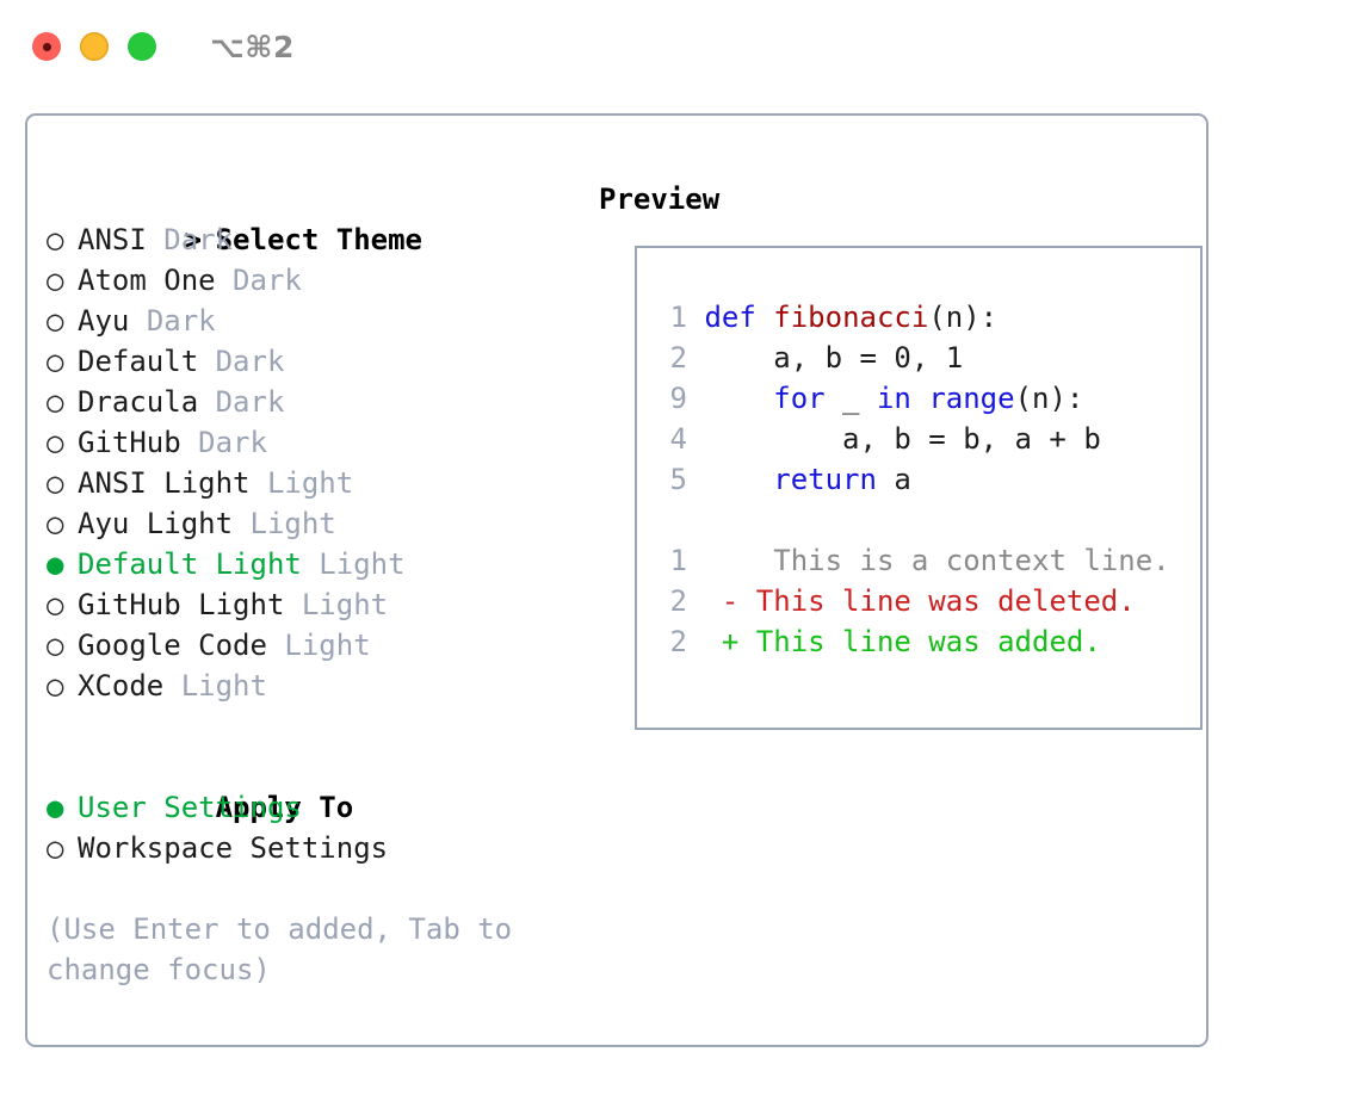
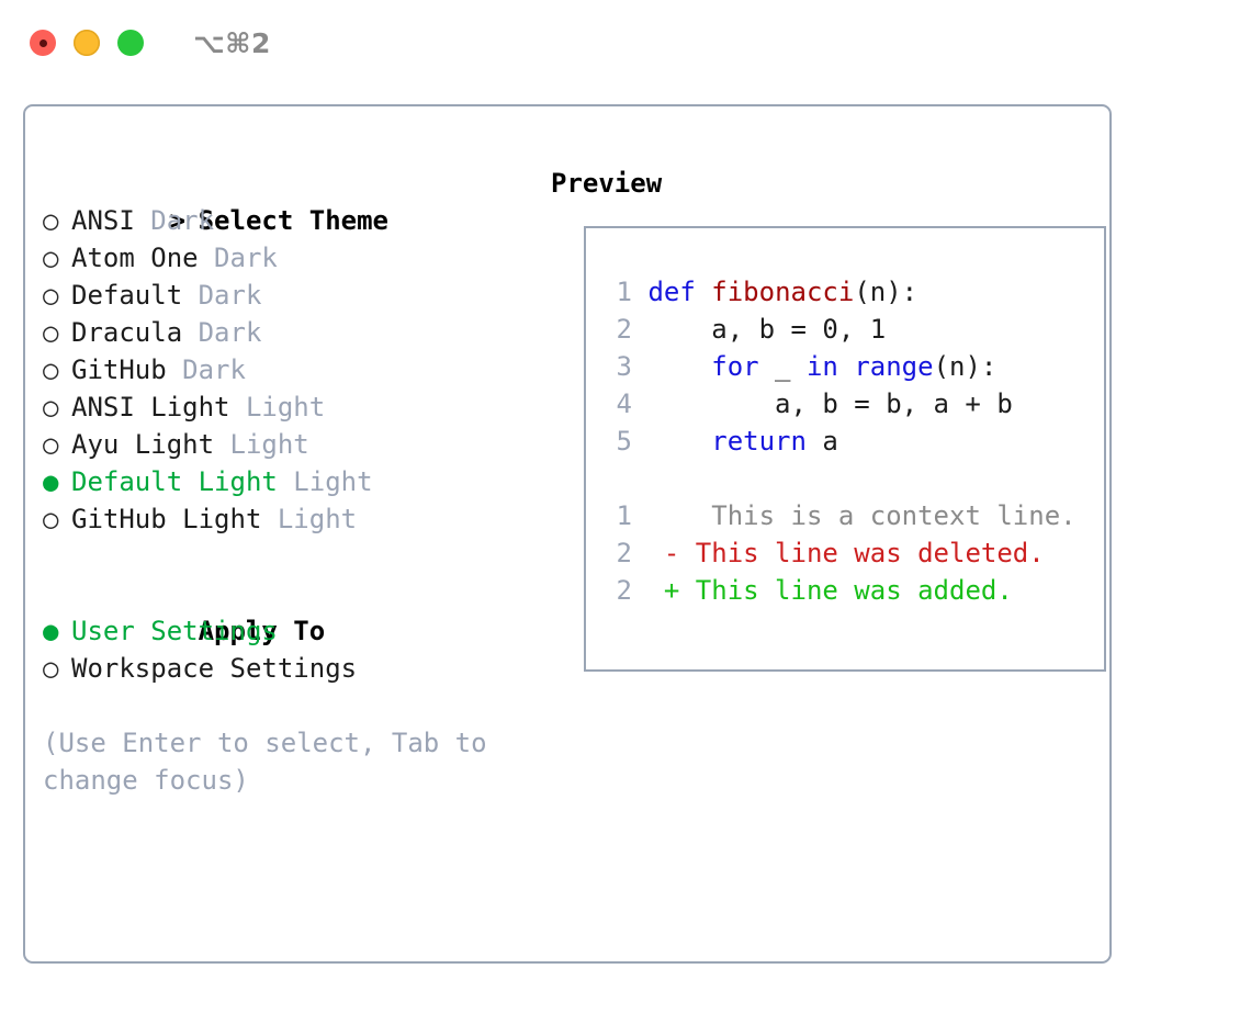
  ⌥⌘2
  > Select Theme
  ○ ANSI Dark
  ○ Atom One Dark
- ○ Ayu Dark
  ○ Default Dark
  ○ Dracula Dark
  ○ GitHub Dark
  ○ ANSI Light Light
  ○ Ayu Light Light
  ● Default Light Light
  ○ GitHub Light Light
- ○ Google Code Light
- ○ XCode Light
  Apply To
  ● User Settings
  ○ Workspace Settings
- (Use Enter to added, Tab to
+ (Use Enter to select, Tab to
  change focus)
  Preview
  1 def fibonacci(n):
  2 a, b = 0, 1
- 9 for _ in range(n):
+ 3 for _ in range(n):
  4 a, b = b, a + b
  5 return a
  1 This is a context line.
  2 - This line was deleted.
  2 + This line was added.
